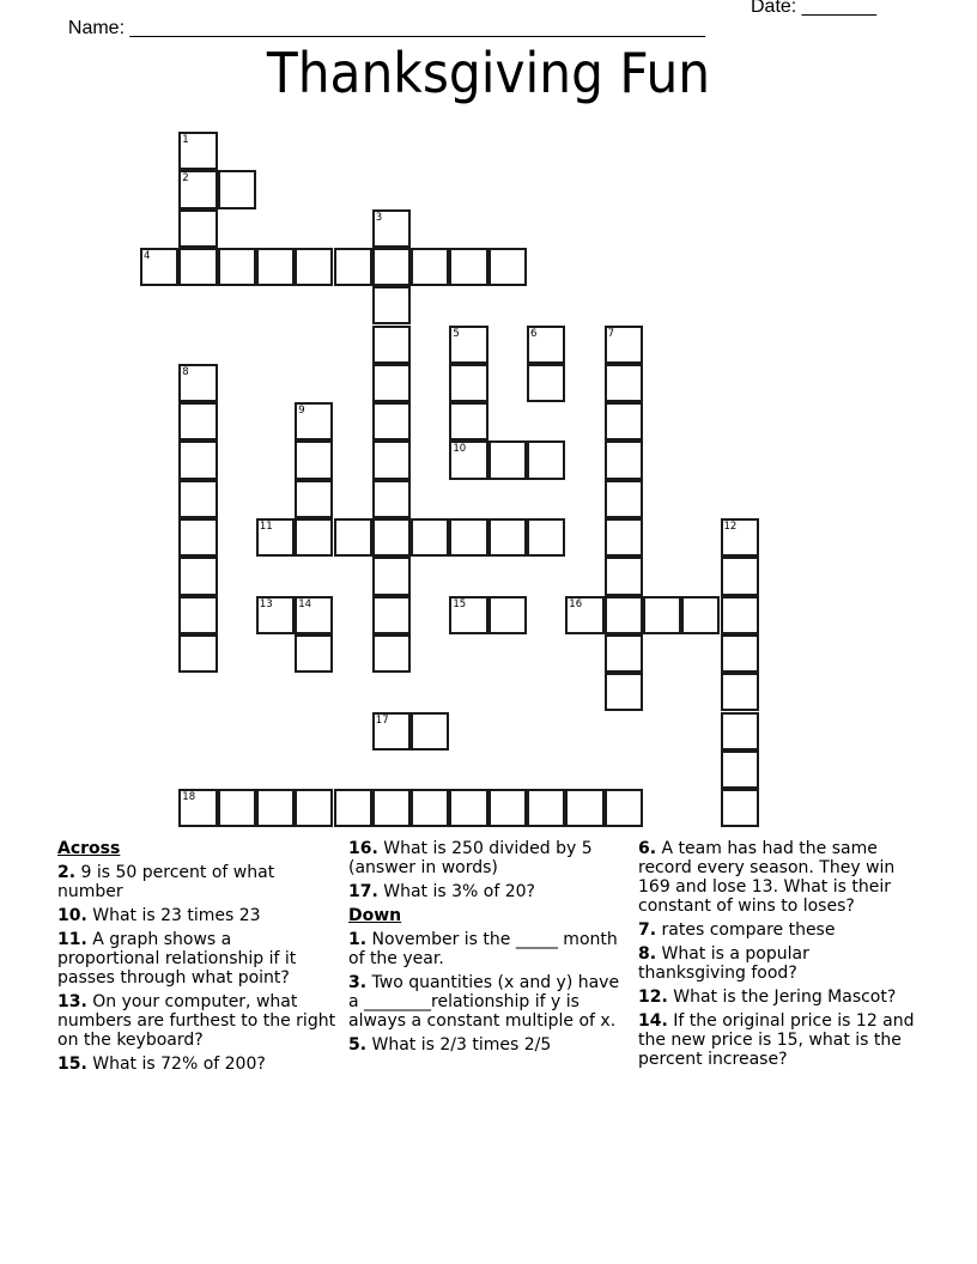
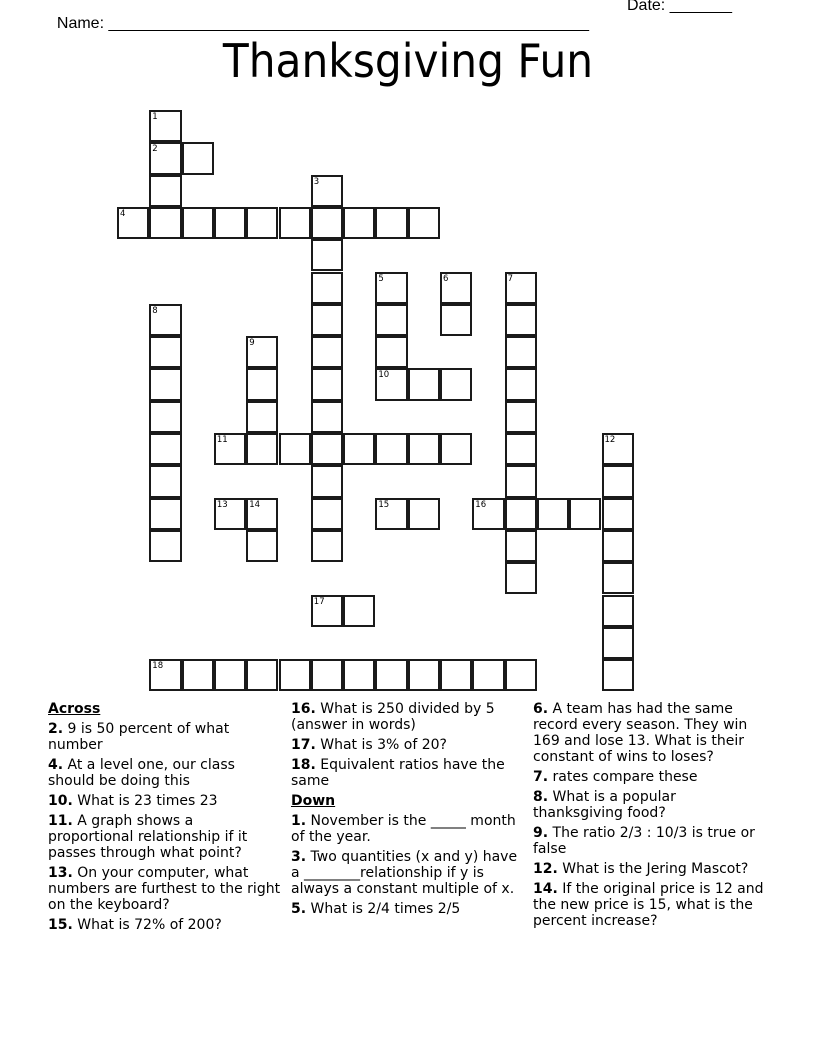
  Name: ______________________________________________________
  Date: _______
  Thanksgiving Fun
  1
  2
  3
  4
  5
  10
  6
  7
  8
  9
  11
  12
  13
  14
  15
  16
  17
  18
  Across
  2. 9 is 50 percent of what number
+ 4. At a level one, our class should be doing this
  10. What is 23 times 23
  11. A graph shows a proportional relationship if it passes through what point?
  13. On your computer, what numbers are furthest to the right on the keyboard?
  15. What is 72% of 200?
  16. What is 250 divided by 5 (answer in words)
  17. What is 3% of 20?
+ 18. Equivalent ratios have the same
  Down
  1. November is the _____ month of the year.
  3. Two quantities (x and y) have a ________relationship if y is always a constant multiple of x.
- 5. What is 2/3 times 2/5
+ 5. What is 2/4 times 2/5
  6. A team has had the same record every season. They win 169 and lose 13. What is their constant of wins to loses?
  7. rates compare these
  8. What is a popular thanksgiving food?
+ 9. The ratio 2/3 : 10/3 is true or false
  12. What is the Jering Mascot?
  14. If the original price is 12 and the new price is 15, what is the percent increase?
